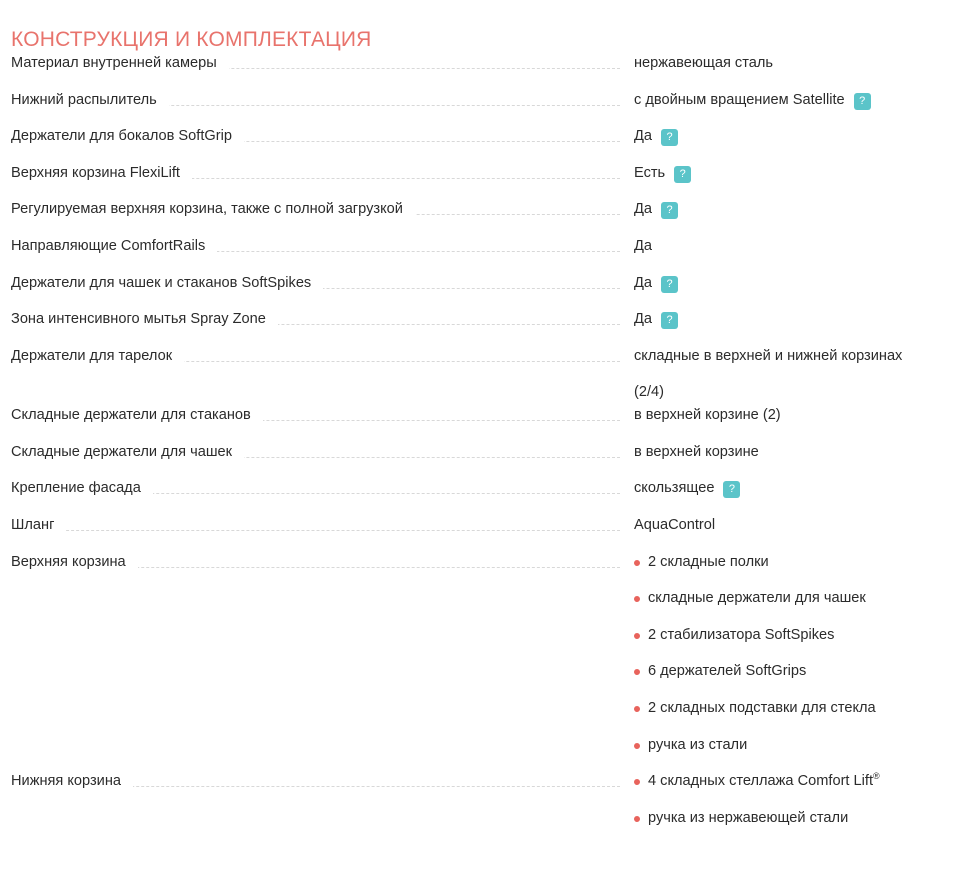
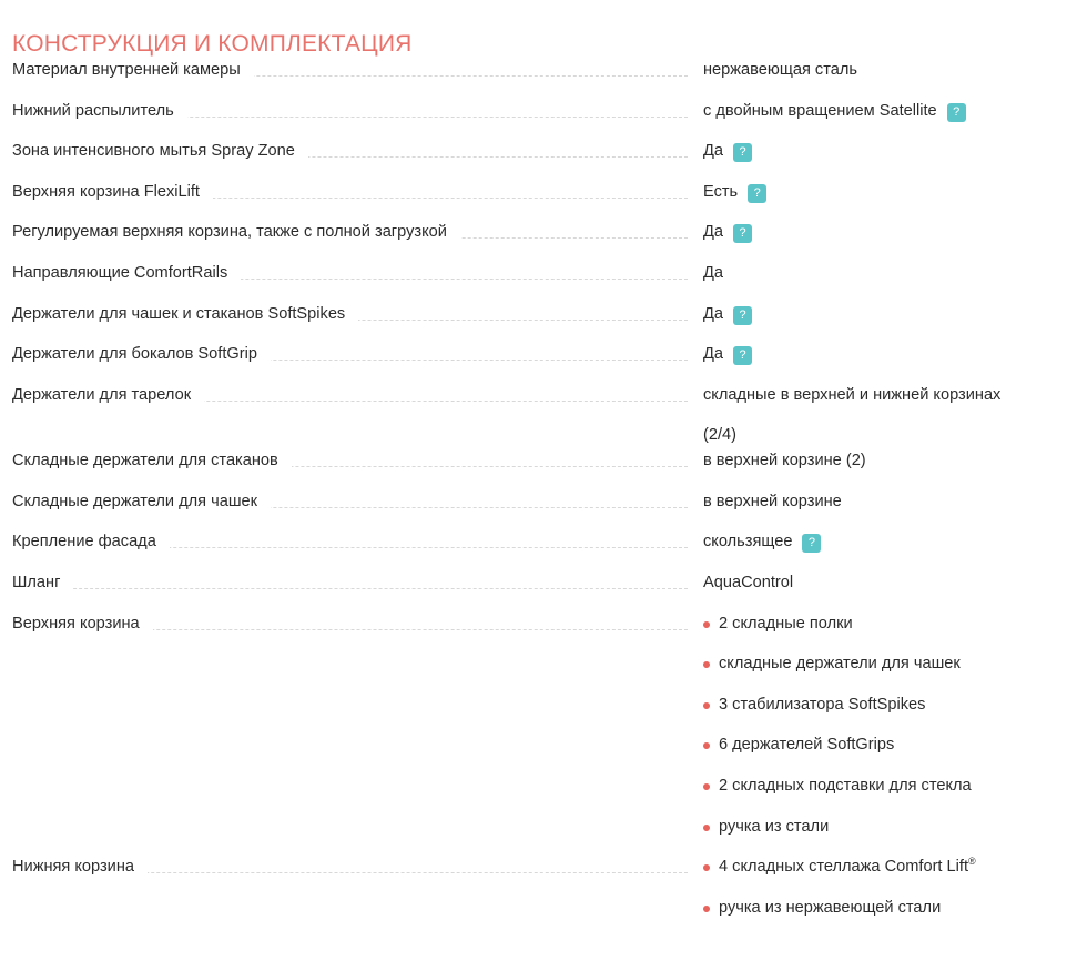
  КОНСТРУКЦИЯ И КОМПЛЕКТАЦИЯ
  Материал внутренней камеры
  нержавеющая сталь
  Нижний распылитель
  с двойным вращением Satellite
  ?
- Держатели для бокалов SoftGrip
+ Зона интенсивного мытья Spray Zone
  Да
  ?
  Верхняя корзина FlexiLift
  Есть
  ?
  Регулируемая верхняя корзина, также с полной загрузкой
  Да
  ?
  Направляющие ComfortRails
  Да
  Держатели для чашек и стаканов SoftSpikes
  Да
  ?
- Зона интенсивного мытья Spray Zone
+ Держатели для бокалов SoftGrip
  Да
  ?
  Держатели для тарелок
  складные в верхней и нижней корзинах
  (2/4)
  Складные держатели для стаканов
  в верхней корзине (2)
  Складные держатели для чашек
  в верхней корзине
  Крепление фасада
  скользящее
  ?
  Шланг
  AquaControl
  Верхняя корзина
  2 складные полки
  складные держатели для чашек
- 2 стабилизатора SoftSpikes
+ 3 стабилизатора SoftSpikes
  6 держателей SoftGrips
  2 складных подставки для стекла
  ручка из стали
  Нижняя корзина
  4 складных стеллажа Comfort Lift®
  ручка из нержавеющей стали
